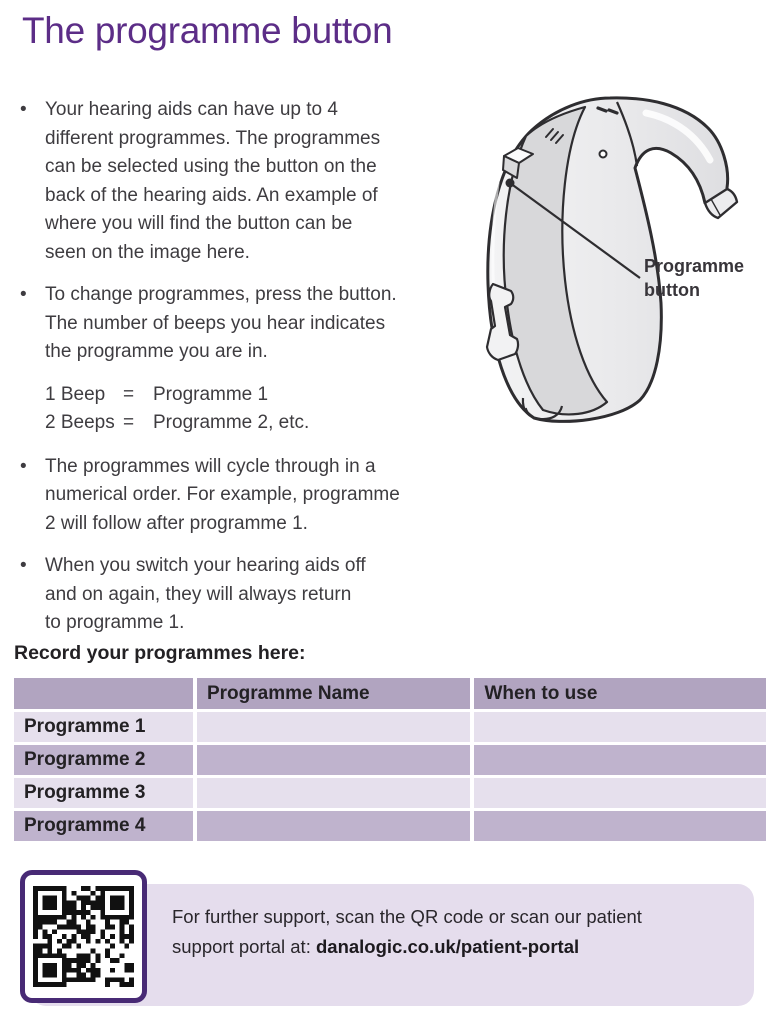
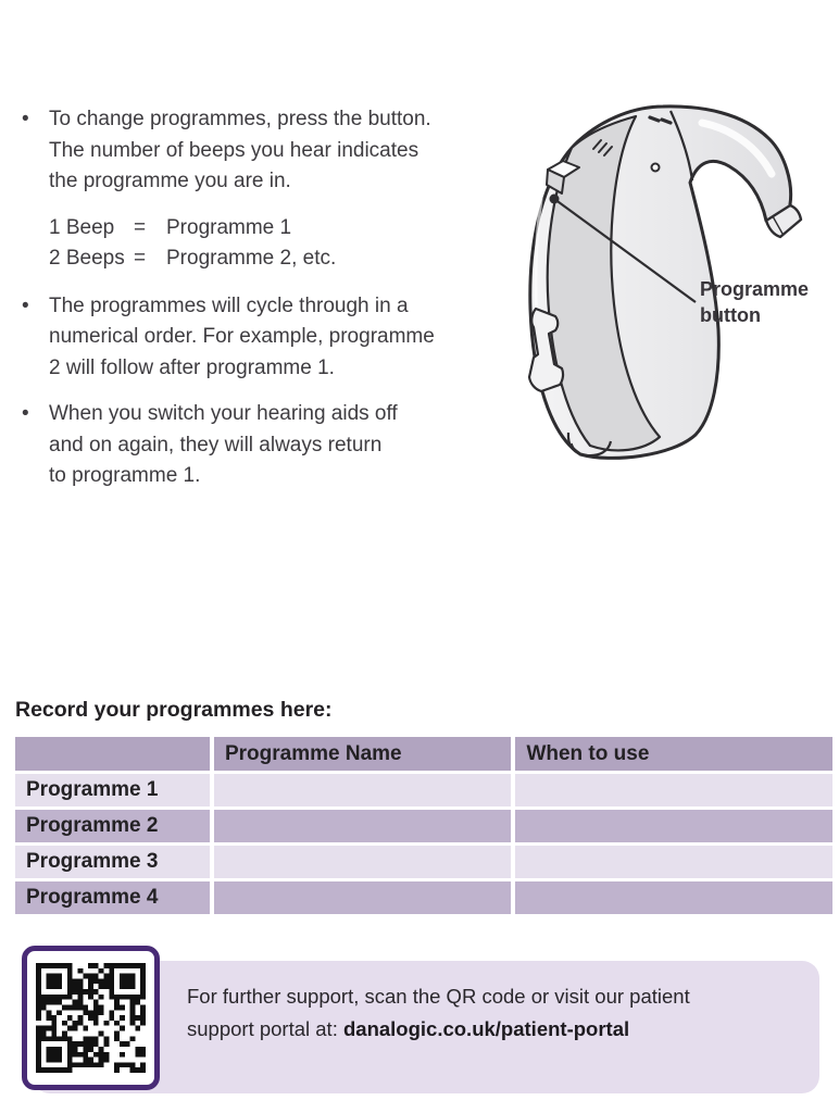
- The programme button
- Your hearing aids can have up to 4
- different programmes. The programmes
- can be selected using the button on the
- back of the hearing aids. An example of
- where you will find the button can be
- seen on the image here.
  To change programmes, press the button.
  The number of beeps you hear indicates
  the programme you are in.
  1 Beep
  =
  Programme 1
  2 Beeps
  =
  Programme 2, etc.
  The programmes will cycle through in a
  numerical order. For example, programme
  2 will follow after programme 1.
  When you switch your hearing aids off
  and on again, they will always return
  to programme 1.
  Programme
  button
  Record your programmes here:
  	Programme Name	When to use
  Programme 1
  Programme 2
  Programme 3
  Programme 4
- For further support, scan the QR code or scan our patient
+ For further support, scan the QR code or visit our patient
  support portal at: danalogic.co.uk/patient-portal
